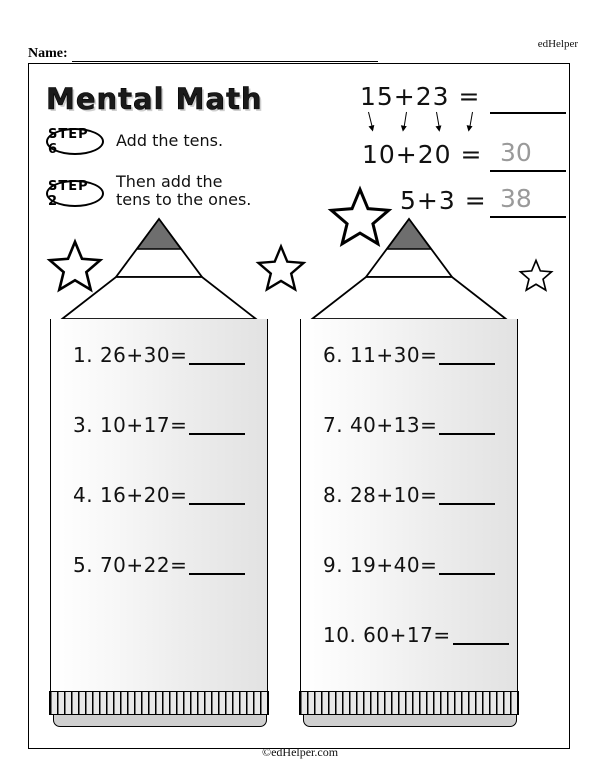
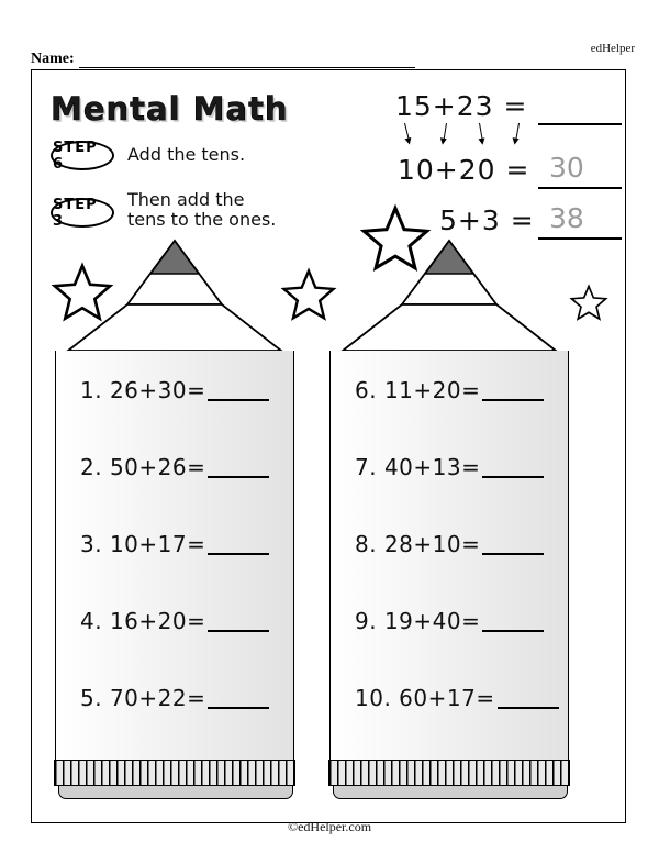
  edHelper
  Name:
  Mental Math
  STEP 6
  Add the tens.
- STEP 2
+ STEP 3
  Then add the
  tens to the ones.
  15+23 =
  10+20 =
  30
  5+3 =
  38
  1.
  26+30=
+ 2.
+ 50+26=
  3.
  10+17=
  4.
  16+20=
  5.
  70+22=
  6.
- 11+30=
+ 11+20=
  7.
  40+13=
  8.
  28+10=
  9.
  19+40=
  10.
  60+17=
  ©edHelper.com
